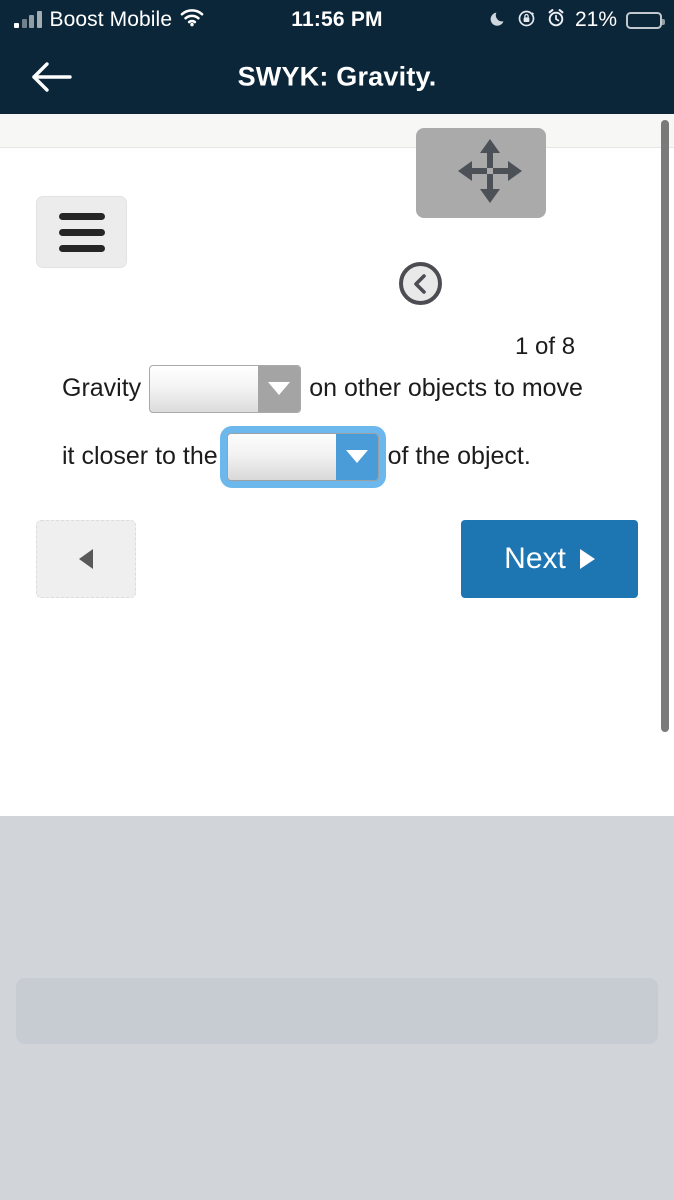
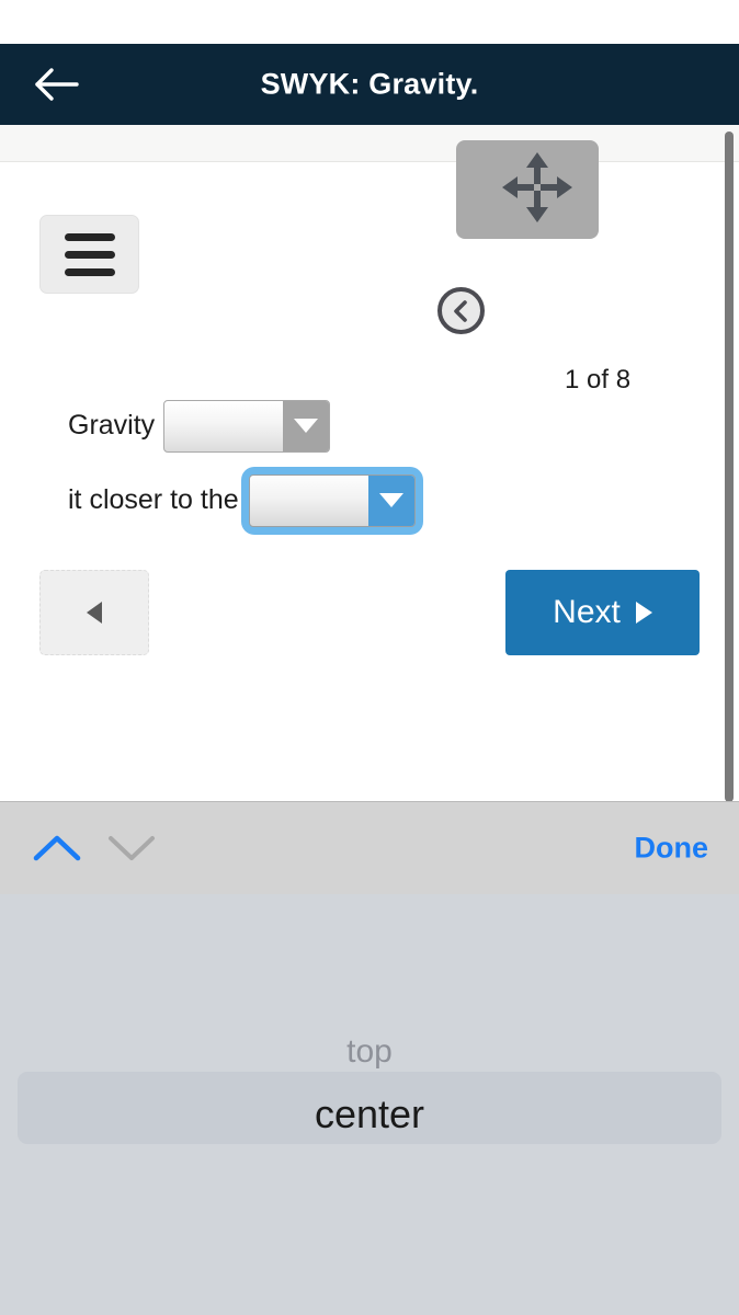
- Boost Mobile
- 11:56 PM
- 21%
  SWYK: Gravity.
  1 of 8
  Gravity
- on other objects to move
  it closer to the
- of the object.
  Next
+ Done
+ top
+ center
